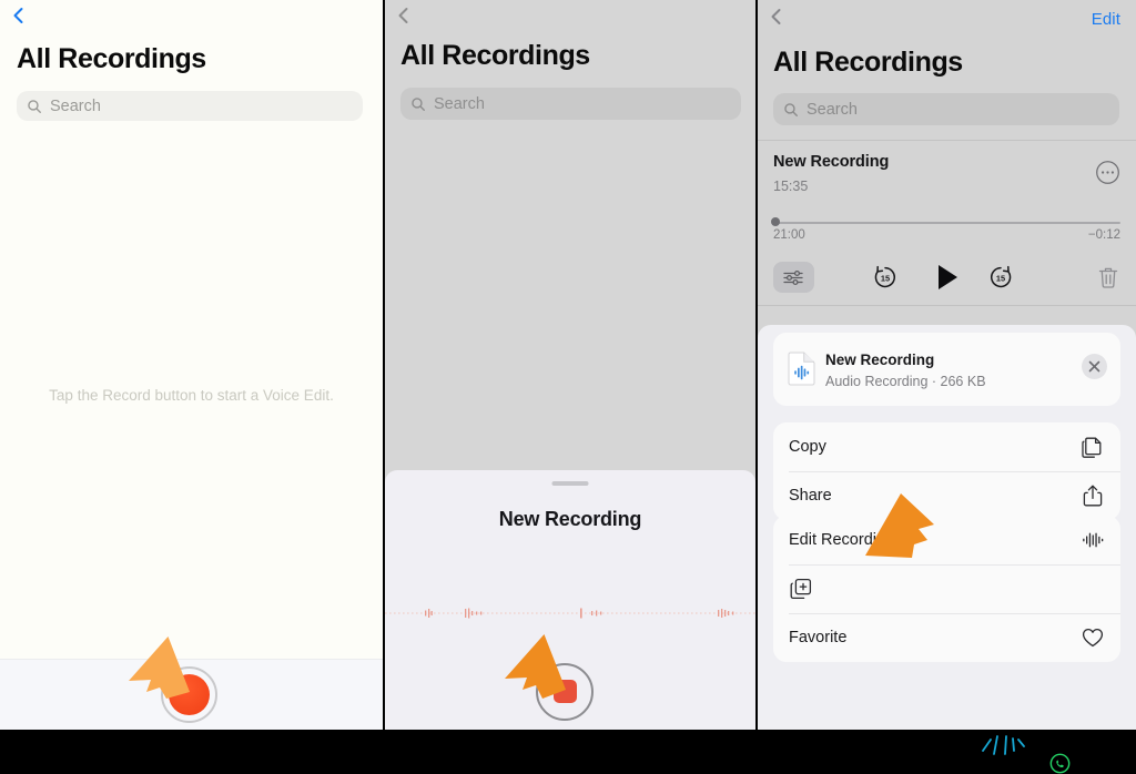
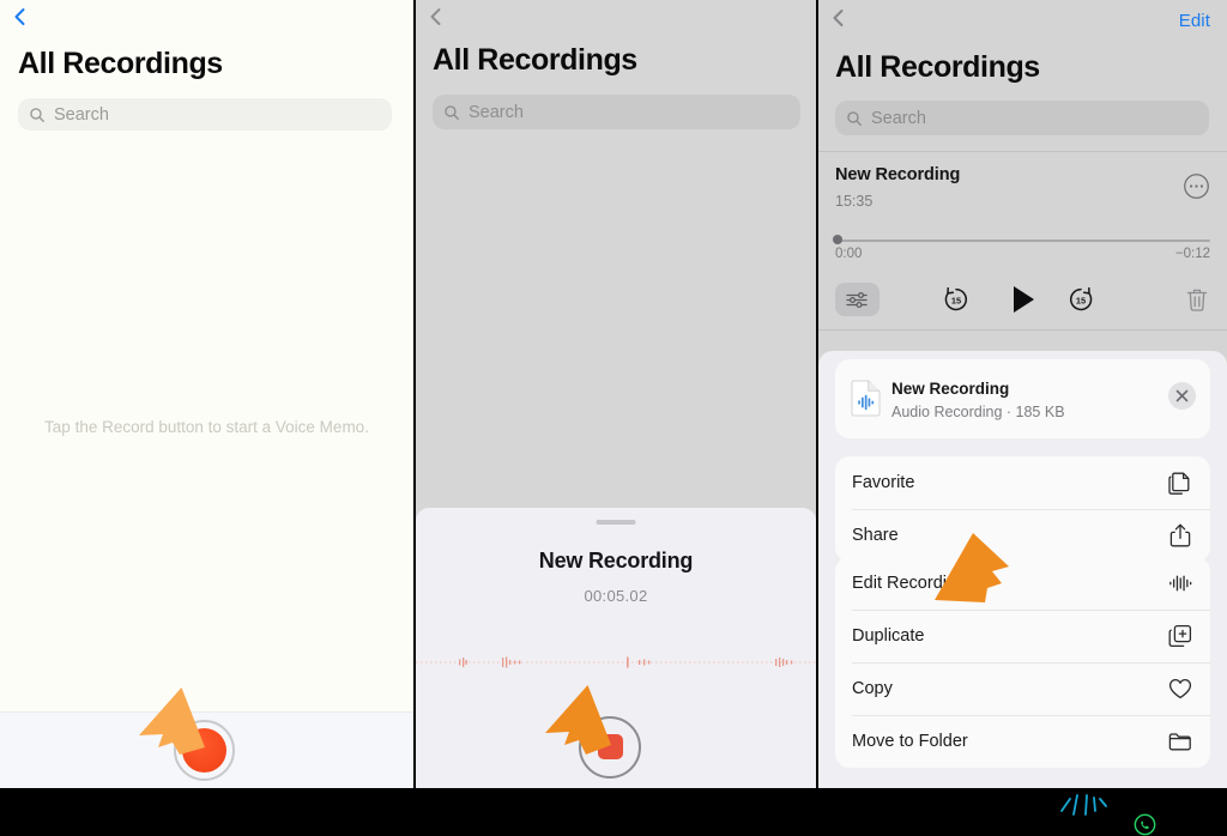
  All Recordings
  Search
- Tap the Record button to start a Voice Edit.
+ Tap the Record button to start a Voice Memo.
  All Recordings
  Search
  New Recording
+ 00:05.02
  Edit
  All Recordings
  Search
  New Recording
  15:35
- 21:00
+ 0:00
  −0:12
  15
  15
  New Recording
- Audio Recording · 266 KB
+ Audio Recording · 185 KB
- Copy
+ Favorite
  Share
  Edit Record
+ Duplicate
- Favorite
+ Copy
+ Move to Folder
